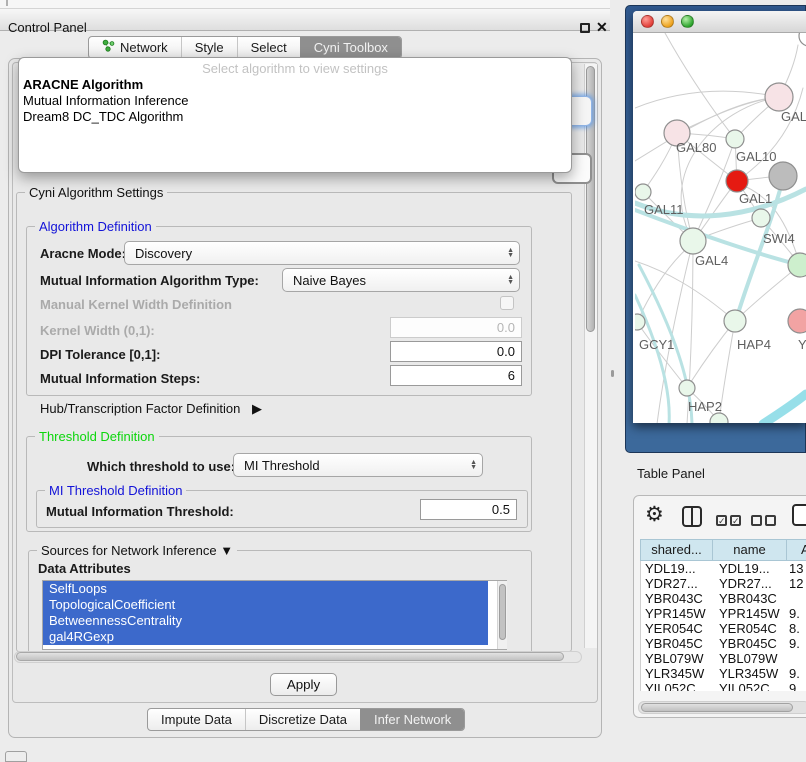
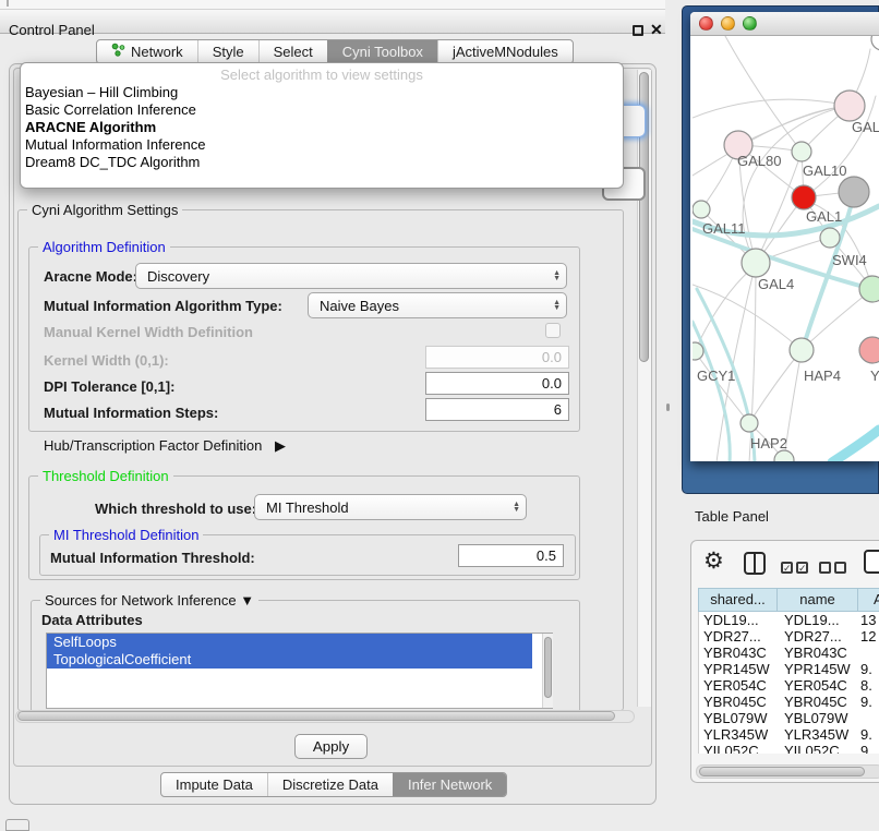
  Control Panel
  ✕
  Network
  Style
  Select
  Cyni Toolbox
+ jActiveMNodules
  Cyni Algorithm Settings
  Algorithm Definition
  Aracne Mode
  Discovery
  Mutual Information Algorithm Type:
  Naive Bayes
  Manual Kernel Width Definition
  Kernel Width (0,1):
  0.0
  DPI Tolerance [0,1]:
  0.0
  Mutual Information Steps:
  6
  Hub/Transcription Factor Definition ▶
  Threshold Definition
  Which threshold to use
  MI Threshold
  MI Threshold Definition
  Mutual Information Threshold:
  0.5
  Sources for Network Inference ▼
  Data Attributes
  SelfLoops
  TopologicalCoefficient
- BetweennessCentrality
- gal4RGexp
  Apply
  Impute Data
  Discretize Data
  Infer Network
  Select algorithm to view settings
+ Bayesian – Hill Climbing
+ Basic Correlation Inference
  ARACNE Algorithm
  Mutual Information Inference
  Dream8 DC_TDC Algorithm
  GAL
  GAL80
  GAL10
  GAL11
  GAL1
  SWI4
  GAL4
  GCY1
  HAP4
  Y
  HAP2
  Table Panel
  ⚙
  ✓
  ✓
  shared...
  name
  A
  YDL19...
  YDL19...
  13
  YDR27...
  YDR27...
  12
  YBR043C
  YBR043C
  YPR145W
  YPR145W
  9.
  YER054C
  YER054C
  8.
  YBR045C
  YBR045C
  9.
  YBL079W
  YBL079W
  YLR345W
  YLR345W
  9.
  YIL052C
  YIL052C
  9
